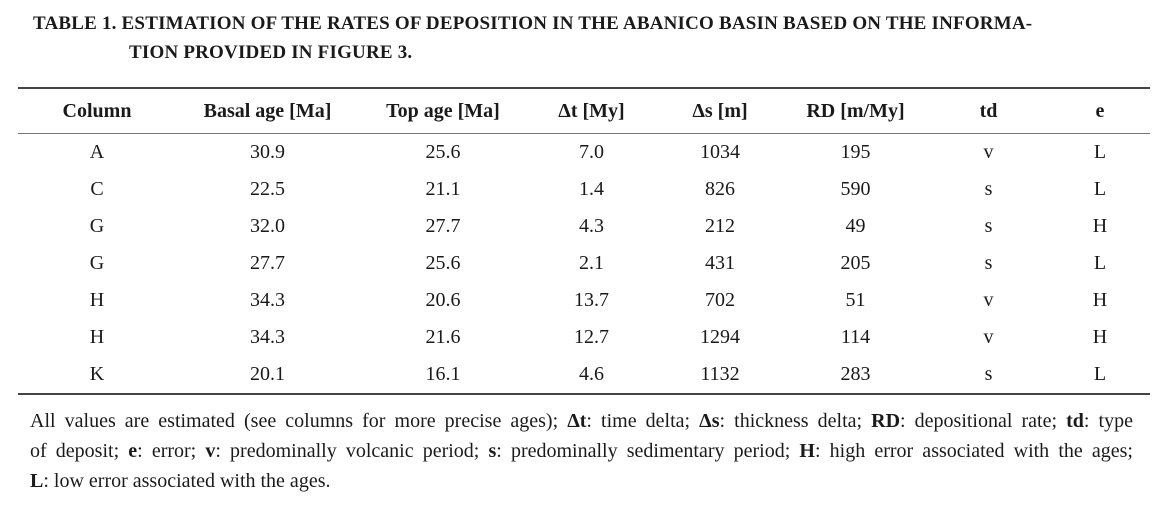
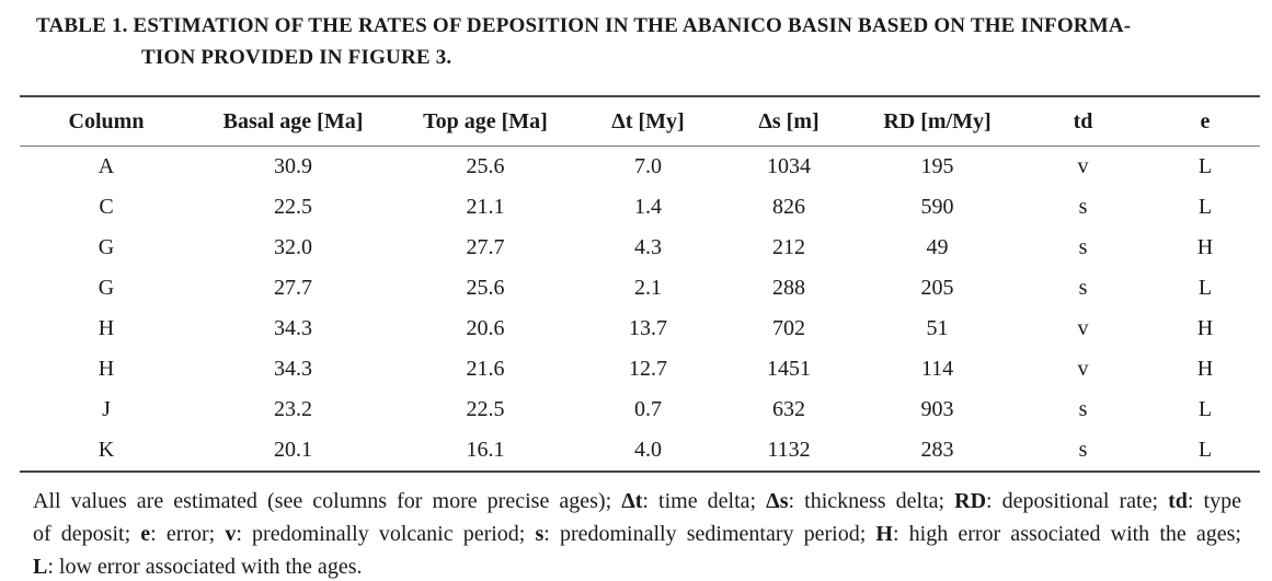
  TABLE 1. ESTIMATION OF THE RATES OF DEPOSITION IN THE ABANICO BASIN BASED ON THE INFORMA-
  TION PROVIDED IN FIGURE 3.
  Column	Basal age [Ma]	Top age [Ma]	Δt [My]	Δs [m]	RD [m/My]	td	e
  A	30.9	25.6	7.0	1034	195	v	L
  C	22.5	21.1	1.4	826	590	s	L
  G	32.0	27.7	4.3	212	49	s	H
- G	27.7	25.6	2.1	431	205	s	L
+ G	27.7	25.6	2.1	288	205	s	L
  H	34.3	20.6	13.7	702	51	v	H
- H	34.3	21.6	12.7	1294	114	v	H
+ H	34.3	21.6	12.7	1451	114	v	H
+ J	23.2	22.5	0.7	632	903	s	L
- K	20.1	16.1	4.6	1132	283	s	L
+ K	20.1	16.1	4.0	1132	283	s	L
  All values are estimated (see columns for more precise ages); Δt: time delta; Δs: thickness delta; RD: depositional rate; td: type
  of deposit; e: error; v: predominally volcanic period; s: predominally sedimentary period; H: high error associated with the ages;
  L: low error associated with the ages.
